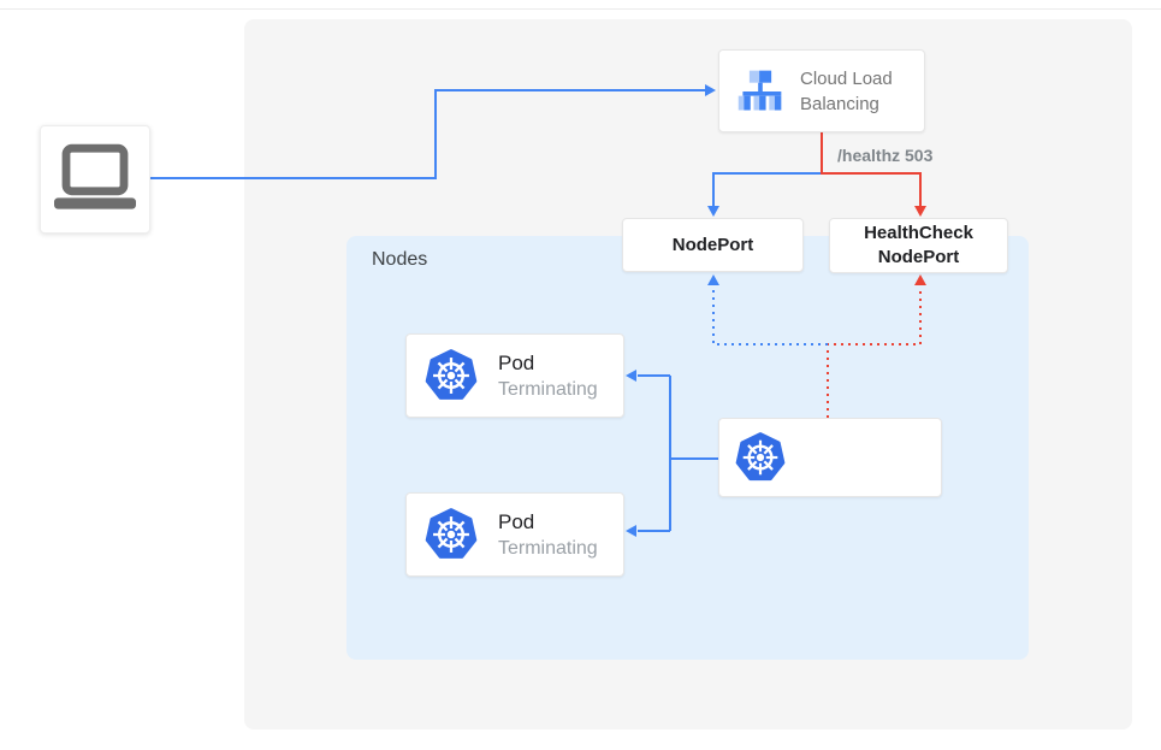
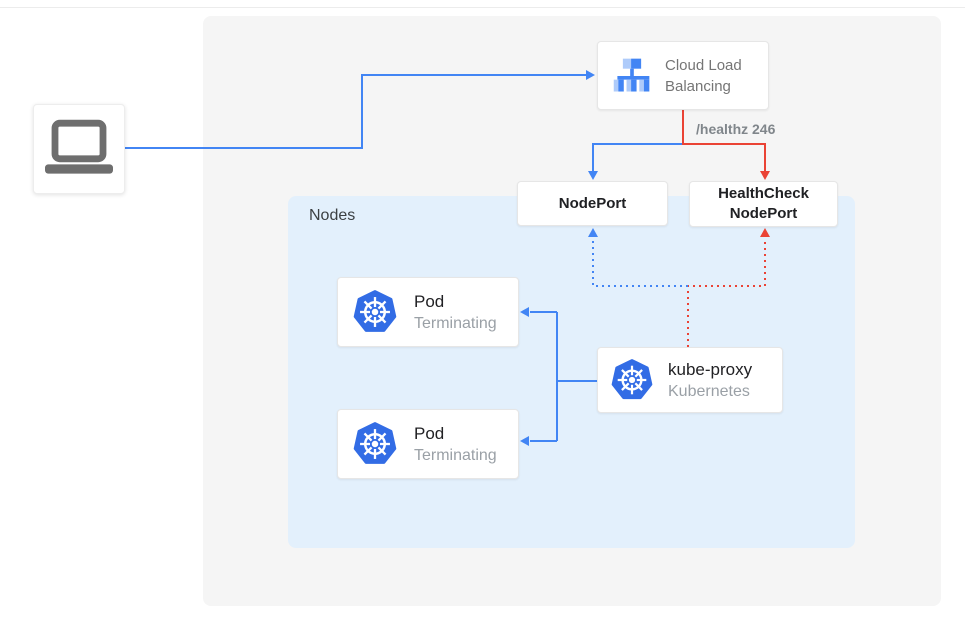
  Nodes
  Cloud Load Balancing
- /healthz 503
+ /healthz 246
  NodePort
  HealthCheck
  NodePort
  Pod
  Terminating
  Pod
  Terminating
+ kube-proxy
+ Kubernetes
